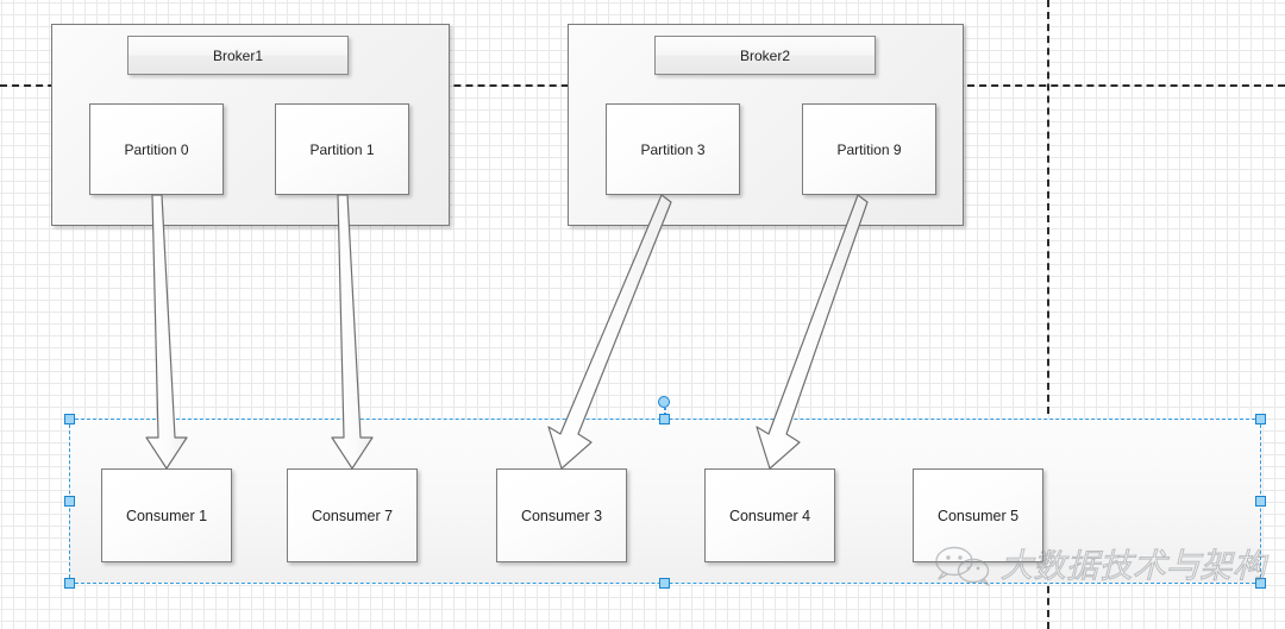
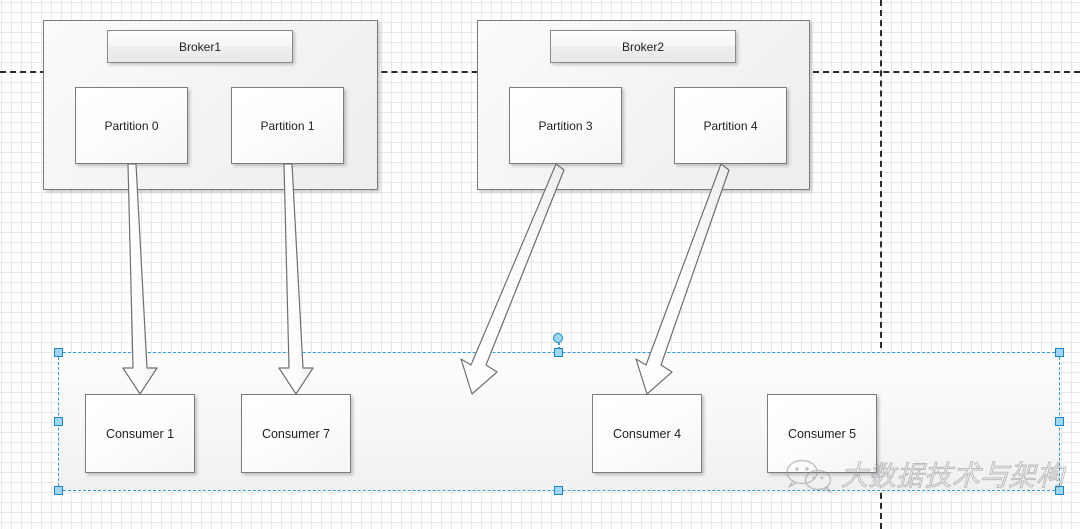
  Broker1
  Partition 0
  Partition 1
  Broker2
  Partition 3
- Partition 9
+ Partition 4
  Consumer 1
  Consumer 7
- Consumer 3
  Consumer 4
  Consumer 5
  大数据技术与架构
